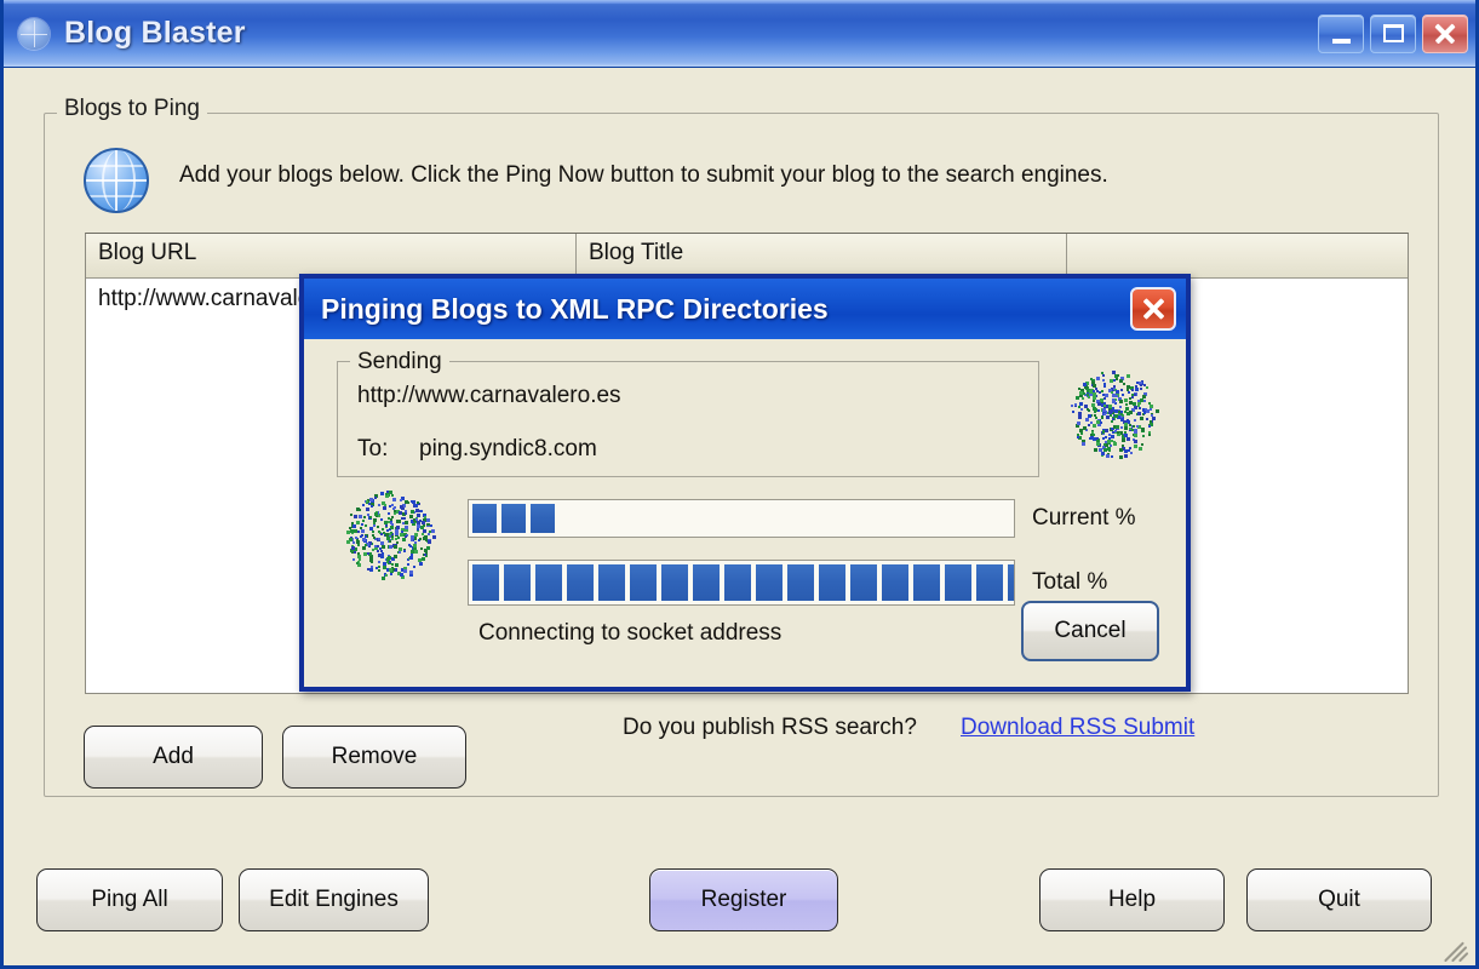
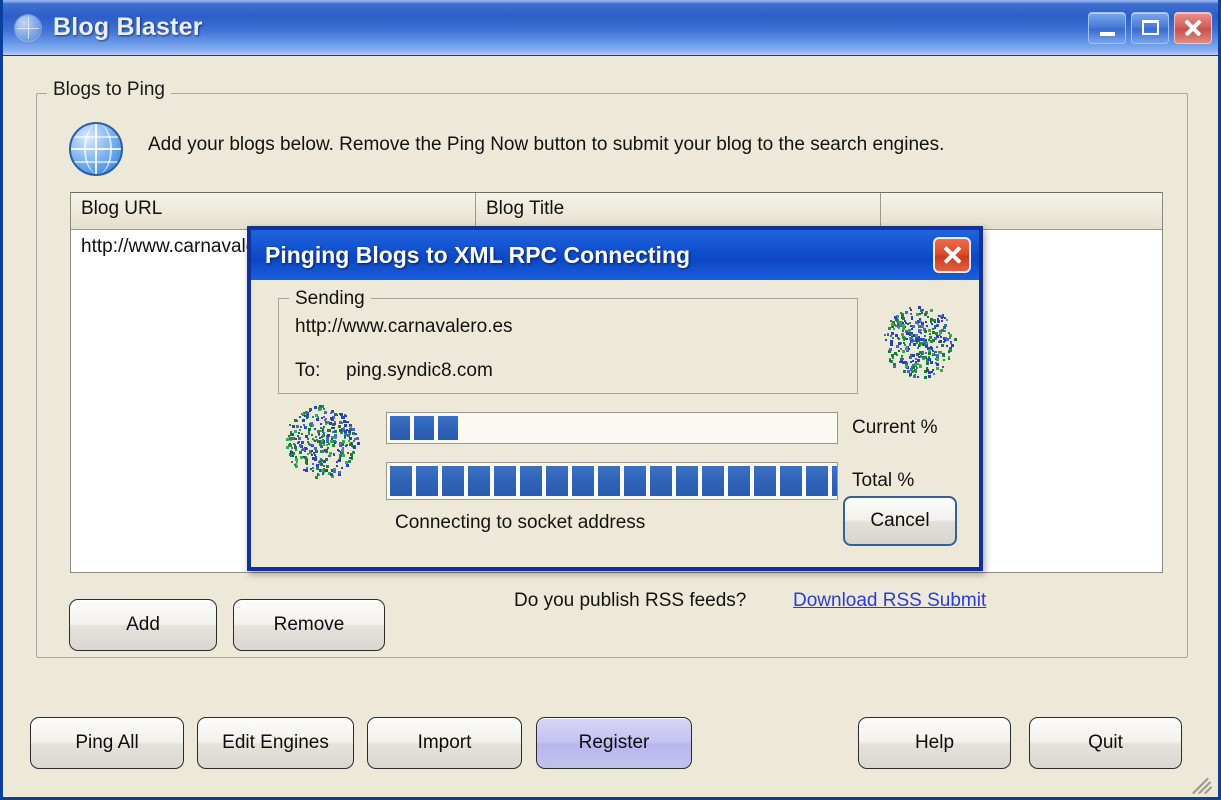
  Blog Blaster
  Blogs to Ping
- Add your blogs below. Click the Ping Now button to submit your blog to the search engines.
+ Add your blogs below. Remove the Ping Now button to submit your blog to the search engines.
  Blog URL
  Blog Title
  http://www.carnaval
  Add
  Remove
- Do you publish RSS search?
+ Do you publish RSS feeds?
  Download RSS Submit
  Ping All
  Edit Engines
+ Import
  Register
  Help
  Quit
- Pinging Blogs to XML RPC Directories
+ Pinging Blogs to XML RPC Connecting
  Sending
  http://www.carnavalero.es
  To:
  ping.syndic8.com
  Current %
  Total %
  Connecting to socket address
  Cancel
